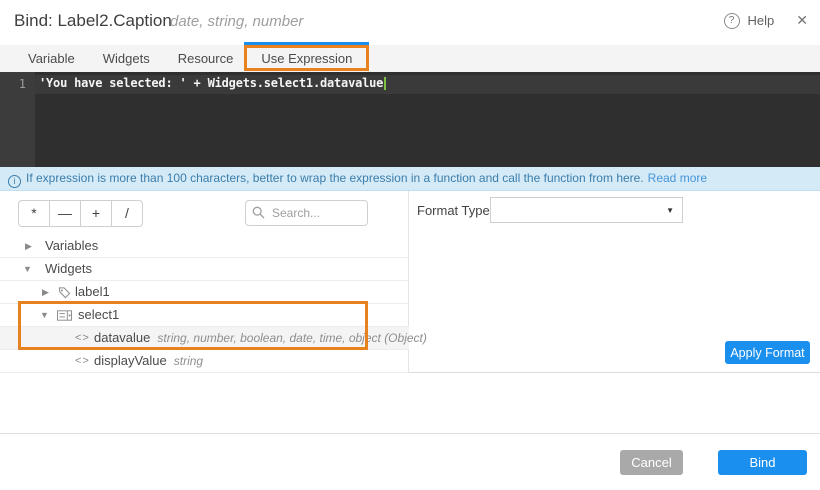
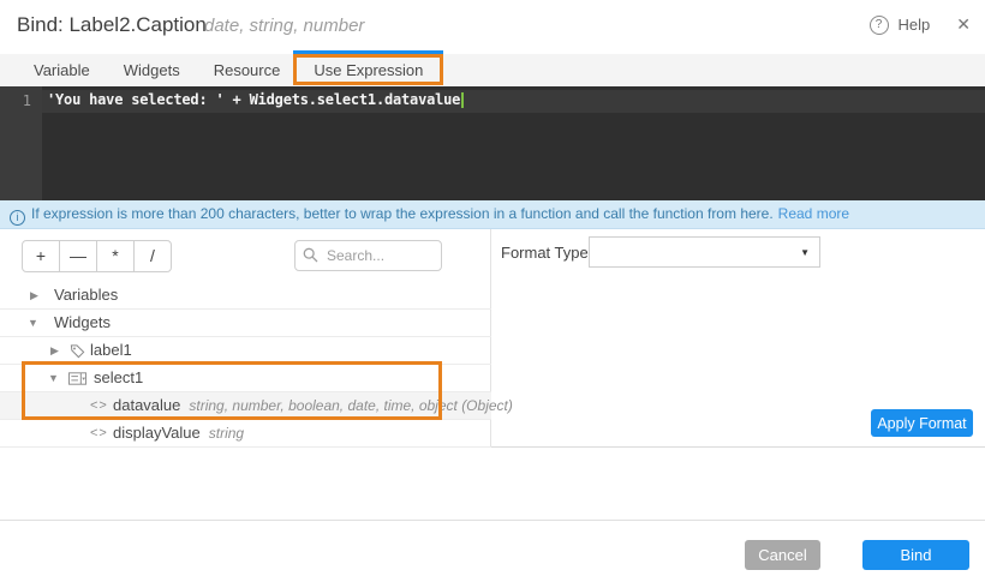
  Bind: Label2.Caption
  date, string, number
  ?
  Help
  ✕
  Variable
  Widgets
  Resource
  Use Expression
  1
  'You have selected: ' + Widgets.select1.datavalue
- i If expression is more than 100 characters, better to wrap the expression in a function and call the function from here. Read more
+ i If expression is more than 200 characters, better to wrap the expression in a function and call the function from here. Read more
- *
+ +
  —
- +
+ *
  /
  Search...
  ▶
  Variables
  ▼
  Widgets
  ▶
  label1
  ▼
  select1
  <>
  datavalue string, number, boolean, date, time, object (Object)
  <>
  displayValue string
  Format Type
  ▼
  Apply Format
  Cancel
  Bind
